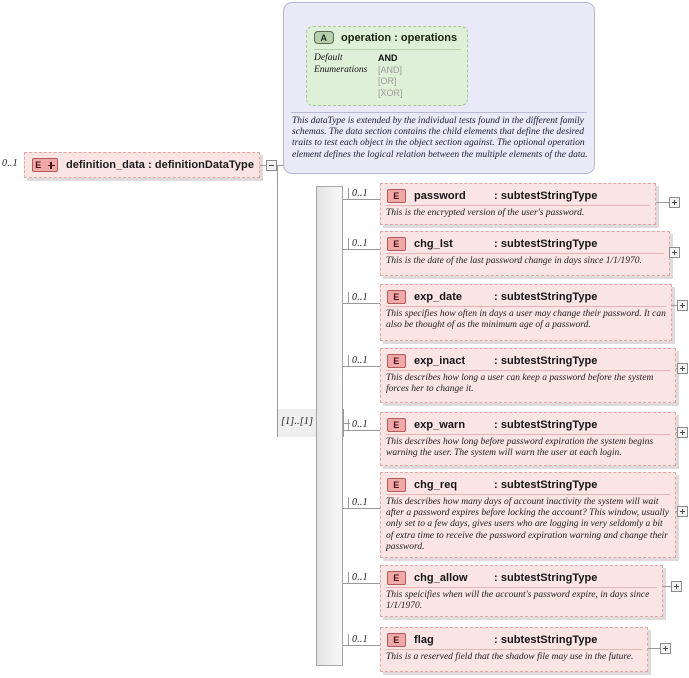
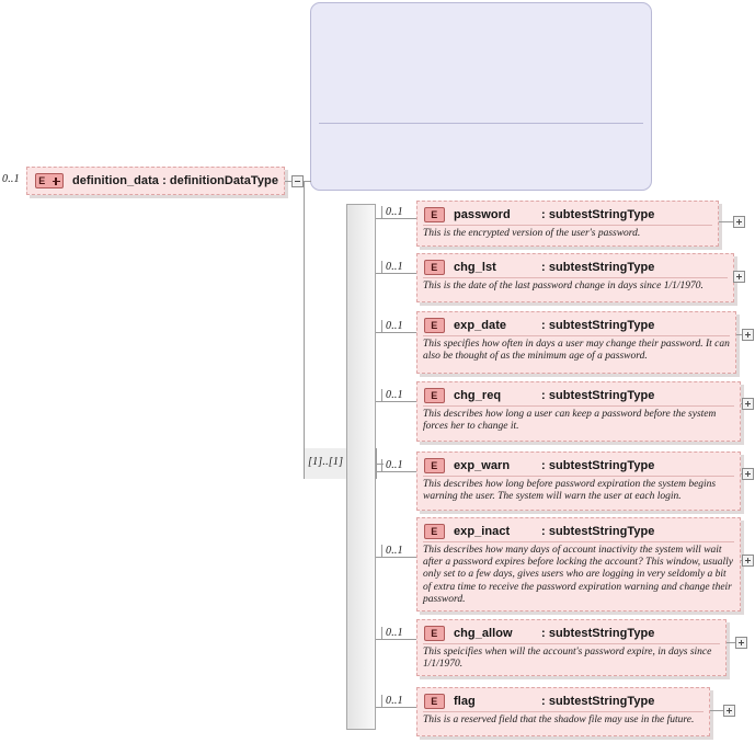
- A
- operation : operations
- Default
- AND
- Enumerations
- [AND]
- [OR]
- [XOR]
- This dataType is extended by the individual tests found in the different family schemas. The data section contains the child elements that define the desired traits to test each object in the object section against. The optional operation element defines the logical relation between the multiple elements of the data.
  0..1
  E
  definition_data : definitionDataType
  [1]..[1]
  0..1
  E
  password
  : subtestStringType
  This is the encrypted version of the user's password.
  0..1
  E
  chg_lst
  : subtestStringType
  This is the date of the last password change in days since 1/1/1970.
  0..1
  E
  exp_date
  : subtestStringType
  This specifies how often in days a user may change their password. It can also be thought of as the minimum age of a password.
  0..1
  E
- exp_inact
+ chg_req
  : subtestStringType
  This describes how long a user can keep a password before the system forces her to change it.
  0..1
  E
  exp_warn
  : subtestStringType
  This describes how long before password expiration the system begins warning the user. The system will warn the user at each login.
  0..1
  E
- chg_req
+ exp_inact
  : subtestStringType
  This describes how many days of account inactivity the system will wait after a password expires before locking the account? This window, usually only set to a few days, gives users who are logging in very seldomly a bit of extra time to receive the password expiration warning and change their password.
  0..1
  E
  chg_allow
  : subtestStringType
  This speicifies when will the account's password expire, in days since 1/1/1970.
  0..1
  E
  flag
  : subtestStringType
  This is a reserved field that the shadow file may use in the future.
